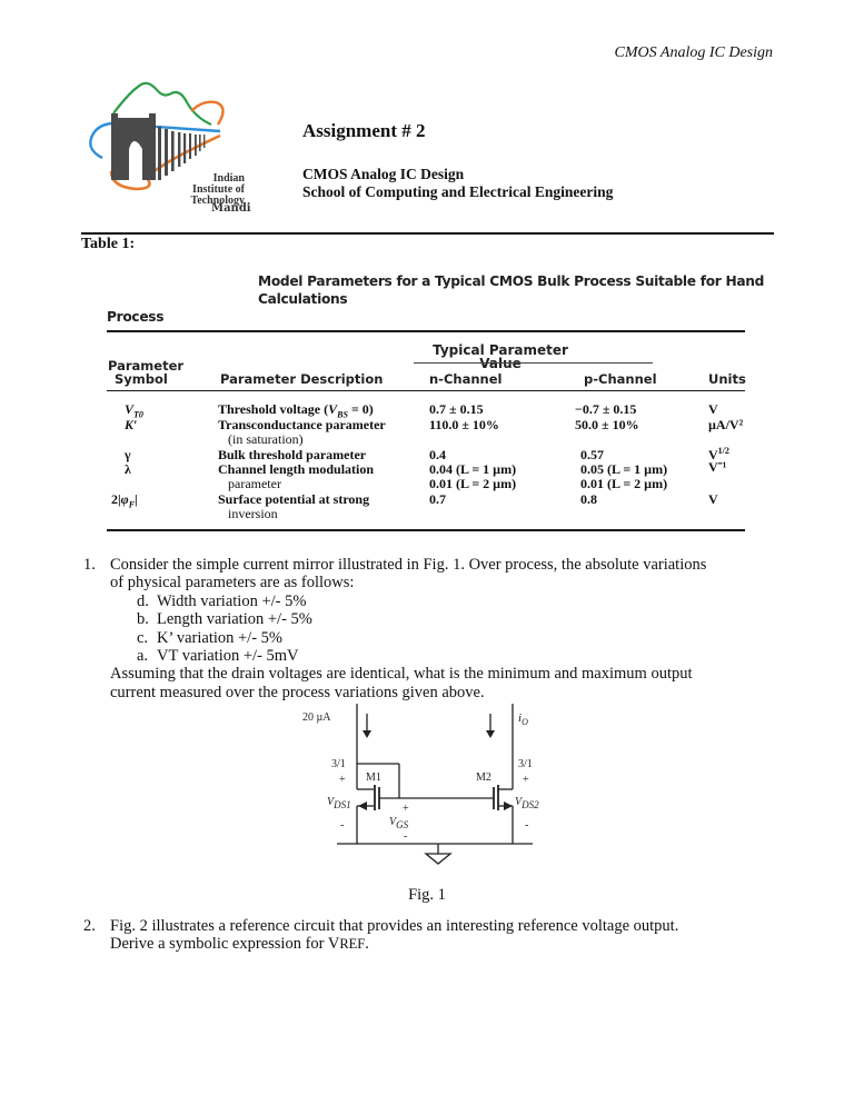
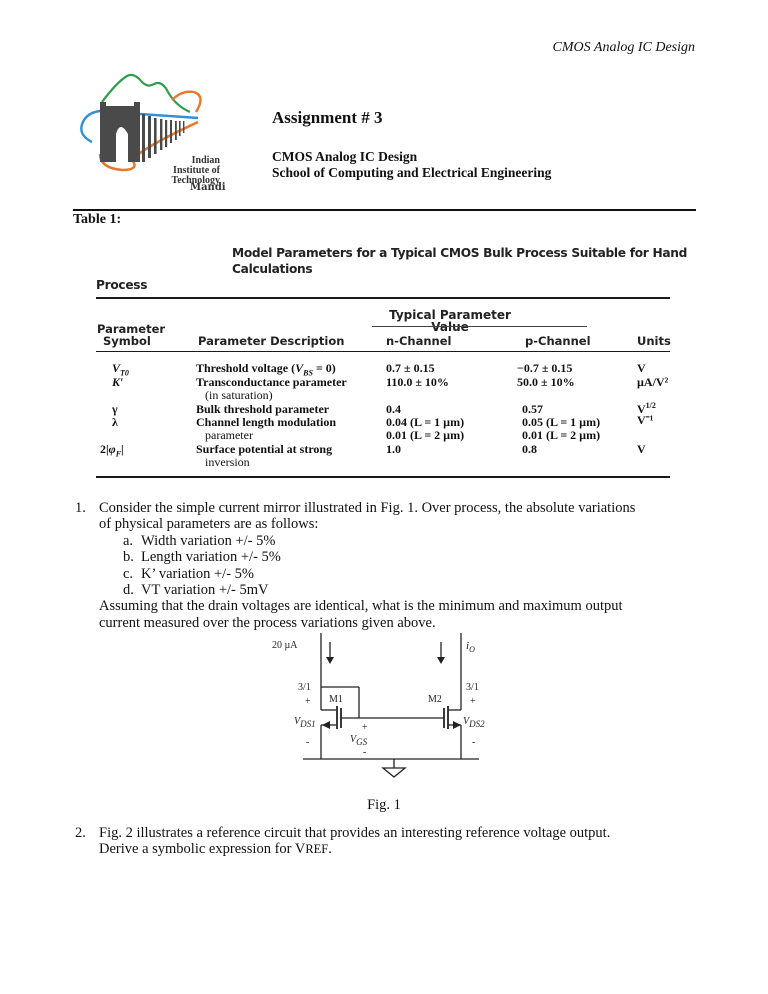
  CMOS Analog IC Design
  Indian
  Institute of
  Technology
  Mandi
- Assignment # 2
+ Assignment # 3
  CMOS Analog IC Design
  School of Computing and Electrical Engineering
  Table 1:
  Model Parameters for a Typical CMOS Bulk Process Suitable for Hand Calculations
  Process
  Typical Parameter Value
  Parameter
  Symbol
  Parameter Description
  n-Channel
  p-Channel
  Units
  VT0
  Threshold voltage (VBS = 0)
  0.7 ± 0.15
  −0.7 ± 0.15
  V
  K′
  Transconductance parameter
  (in saturation)
  110.0 ± 10%
  50.0 ± 10%
  µA/V²
  γ
  Bulk threshold parameter
  0.4
  0.57
  V1/2
  λ
  Channel length modulation
  parameter
  0.04 (L = 1 µm)
  0.01 (L = 2 µm)
  0.05 (L = 1 µm)
  0.01 (L = 2 µm)
  V⁻¹
  2|φF|
  Surface potential at strong
  inversion
- 0.7
+ 1.0
  0.8
  V
  1.
  Consider the simple current mirror illustrated in Fig. 1. Over process, the absolute variations
  of physical parameters are as follows:
- d. Width variation +/- 5%
+ a. Width variation +/- 5%
  b. Length variation +/- 5%
  c. K’ variation +/- 5%
- a. VT variation +/- 5mV
+ d. VT variation +/- 5mV
  Assuming that the drain voltages are identical, what is the minimum and maximum output
  current measured over the process variations given above.
  20 µA
  iO
  3/1
  3/1
  M1
  M2
  +
  +
  VDS1
  VDS2
  +
  VGS
  -
  -
  -
  Fig. 1
  2.
  Fig. 2 illustrates a reference circuit that provides an interesting reference voltage output.
  Derive a symbolic expression for VREF.
